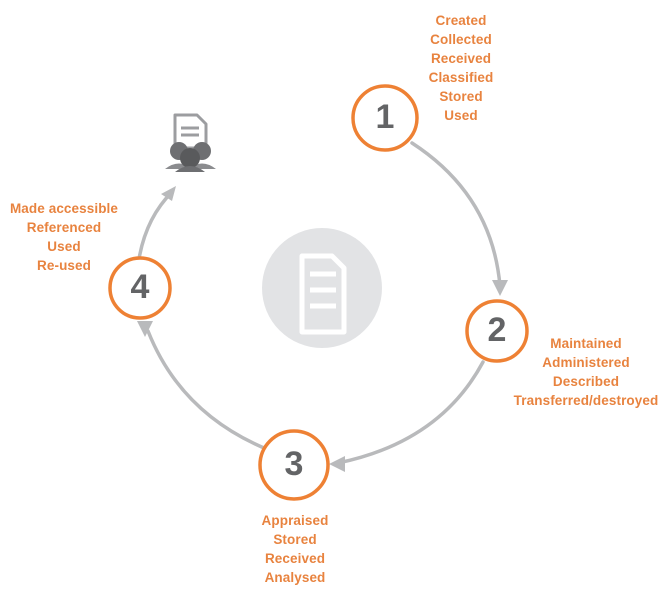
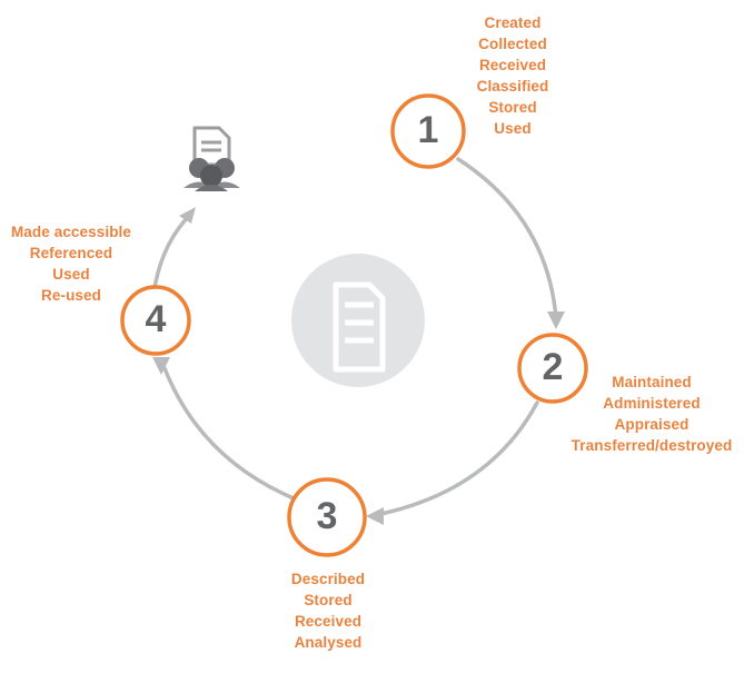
  1
  2
  3
  4
  Created
  Collected
  Received
  Classified
  Stored
  Used
  Maintained
  Administered
- Described
+ Appraised
  Transferred/destroyed
- Appraised
+ Described
  Stored
  Received
  Analysed
  Made accessible
  Referenced
  Used
  Re-used
